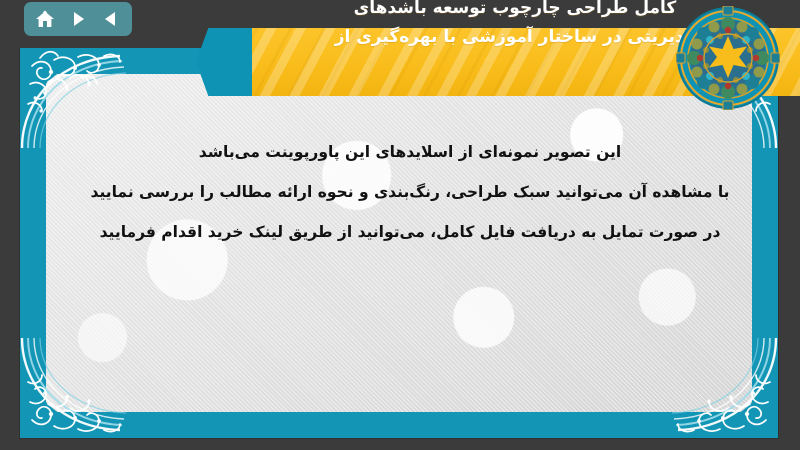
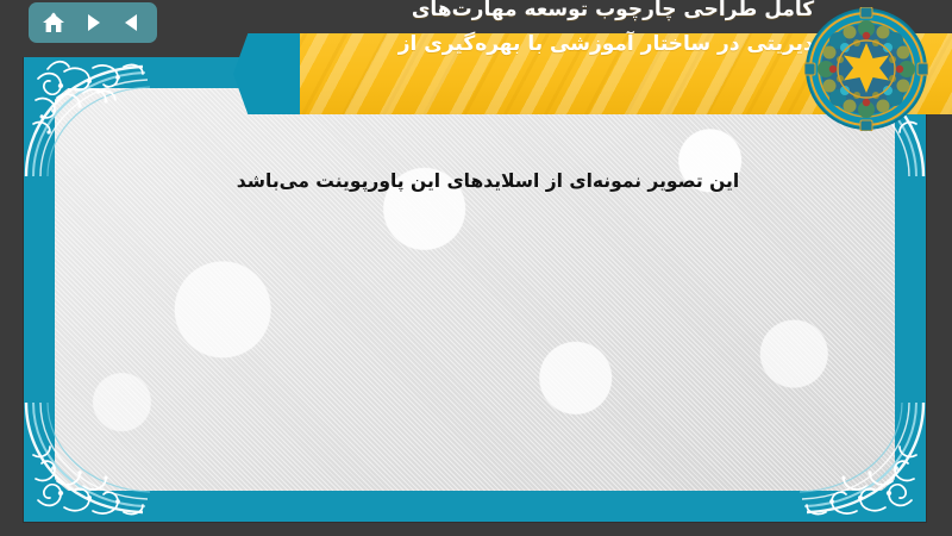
  این تصویر نمونه‌ای از اسلایدهای این پاورپوینت می‌باشد
- با مشاهده آن می‌توانید سبک طراحی، رنگ‌بندی و نحوه ارائه مطالب را بررسی نمایید
- در صورت تمایل به دریافت فایل کامل، می‌توانید از طریق لینک خرید اقدام فرمایید
- کامل طراحی چارچوب توسعه باشد‌های
+ کامل طراحی چارچوب توسعه مهارت‌های
  دیریتی در ساختار آموزشی با بهره‌گیری از
